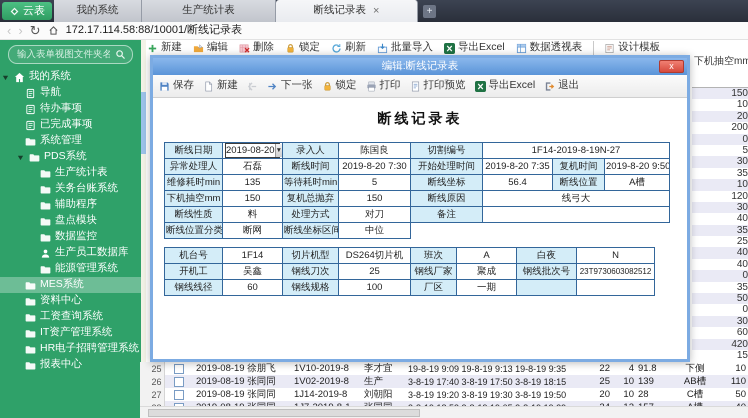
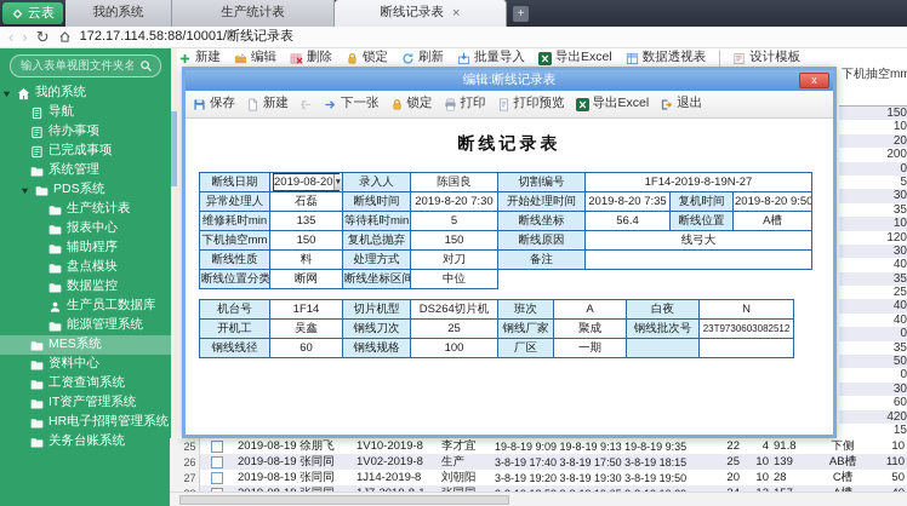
  云表
  我的系统
  生产统计表
  断线记录表
  ×
  +
  ‹
  ›
  ↻
  172.17.114.58:88/10001/断线记录表
  输入表单视图文件夹名
  我的系统
  导航
  待办事项
  已完成事项
  系统管理
  PDS系统
  生产统计表
- 关务台账系统
+ 报表中心
  辅助程序
  盘点模块
  数据监控
  生产员工数据库
  能源管理系统
  MES系统
  资料中心
  工资查询系统
  IT资产管理系统
  HR电子招聘管理系统
- 报表中心
+ 关务台账系统
  新建
  编辑
  删除
  锁定
  刷新
  批量导入
  导出Excel
  数据透视表
  设计模板
  下机抽空mm
  150
  10
  20
  200
  0
  5
  30
  35
  10
  120
  30
  40
  35
  25
  40
  40
  0
  35
  50
  0
  30
  60
  420
  15
  25		2019-08-19 徐朋飞	1V10-2019-8	李才宜	19-8-19 9:09 19-8-19 9:13 19-8-19 9:35	22	4	91.8	下侧	10
  26		2019-08-19 张同同	1V02-2019-8	生产	3-8-19 17:40 3-8-19 17:50 3-8-19 18:15	25	10	139	AB槽	110
  27		2019-08-19 张同同	1J14-2019-8	刘朝阳	3-8-19 19:20 3-8-19 19:30 3-8-19 19:50	20	10	28	C槽	50
  编辑:断线记录表
  x
  保存
  新建
  下一张
  锁定
  打印
  打印预览
  导出Excel
  退出
  断线记录表
  断线日期	2019-08-20	录入人	陈国良	切割编号	1F14-2019-8-19N-27
  异常处理人	石磊	断线时间	2019-8-20 7:30	开始处理时间	2019-8-20 7:35	复机时间	2019-8-20 9:50
  维修耗时min	135	等待耗时min	5	断线坐标	56.4	断线位置	A槽
  下机抽空mm	150	复机总抛弃	150	断线原因	线弓大
  断线性质	料	处理方式	对刀	备注
  断线位置分类	断网	断线坐标区间	中位
  机台号	1F14	切片机型	DS264切片机	班次	A	白夜	N
  开机工	吴鑫	钢线刀次	25	钢线厂家	聚成	钢线批次号	23T9730603082512
  钢线线径	60	钢线规格	100	厂区	一期
